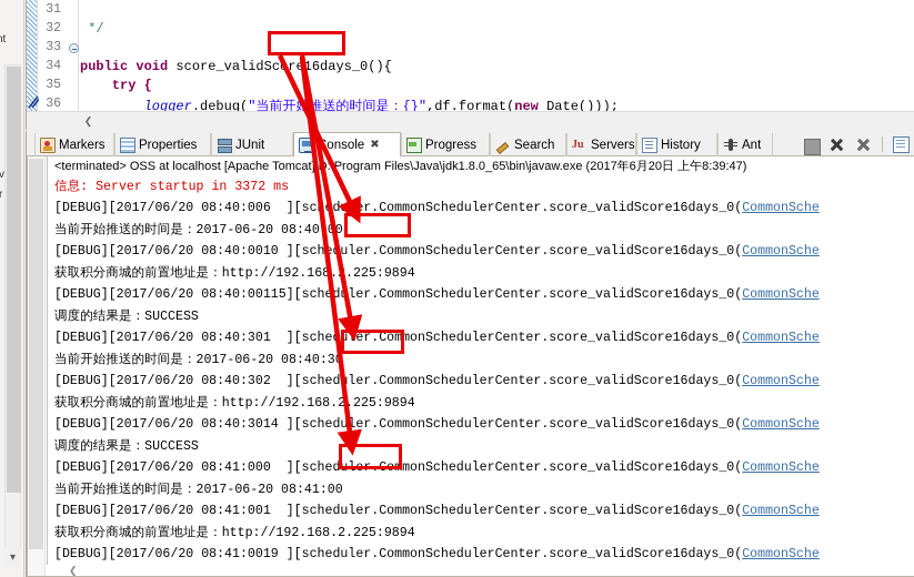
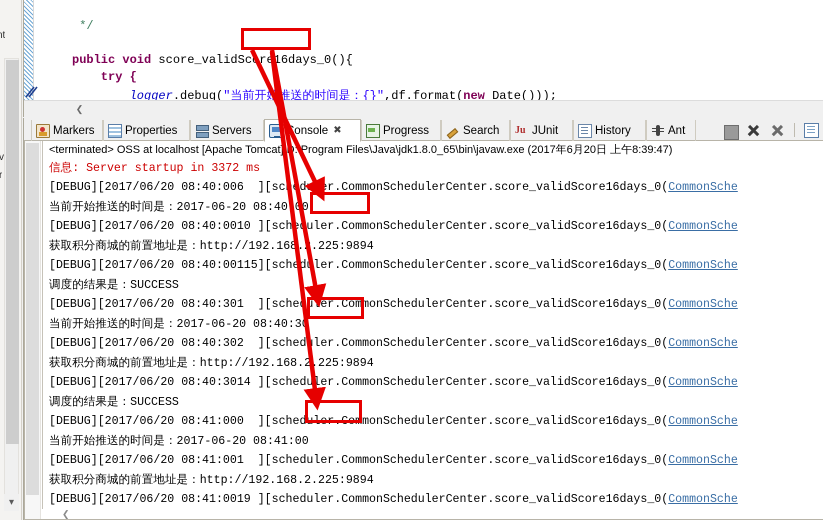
  v
  r
  ▾
- 31
- 32
- 33
- 34
- 35
- 36
  */
  public void score_validScre16days_0(){
  try {
  logger.debug("当前开推送的时间是：{}",df.format(new Date()));
  ❮
  Markers
  Properties
- JUnit
+ Servers
  onsole
  ✖
  Progress
  Search
  Ju
- Servers
+ JUnit
  History
  Ant
  <terminated> OSS at localhost [Apache Tomcat]:Program Files\Java\jdk1.8.0_65\bin\javaw.exe (2017年6月20日 上午8:39:47)
  信息: Server startup in 3372 ms
  [DEBUG][2017/06/20 08:40:006 ][scduer.CommonSchedulerCenter.score_validScore16days_0(CommonSche
  当前开始推送的时间是：2017-06-20 08:4000
  [DEBUG][2017/06/20 08:40:0010 ][schuler.CommonSchedulerCenter.score_validScore16days_0(CommonSche
  获取积分商城的前置地址是：http://192.168..225:9894
  [DEBUG][2017/06/20 08:40:00115][schedler.CommonSchedulerCenter.score_validScore16days_0(CommonSche
  调度的结果是：SUCCESS
  [DEBUG][2017/06/20 08:40:301 ][scheuler.CommonSchedulerCenter.score_validScore16days_0(CommonSche
  当前开始推送的时间是：2017-06-20 08:40:3
  [DEBUG][2017/06/20 08:40:302 ][schedler.CommonSchedulerCenter.score_validScore16days_0(CommonSche
  获取积分商城的前置地址是：http://192.168.2.225:9894
  [DEBUG][2017/06/20 08:40:3014 ][scheduler.CommonSchedulerCenter.score_validScore16days_0(CommonSche
  调度的结果是：SUCCESS
  [DEBUG][2017/06/20 08:41:000 ][scheduler.CommonSchedulerCenter.score_validScore16days_0(CommonSche
  当前开始推送的时间是：2017-06-20 08:41:00
  [DEBUG][2017/06/20 08:41:001 ][scheduler.CommonSchedulerCenter.score_validScore16days_0(CommonSche
  获取积分商城的前置地址是：http://192.168.2.225:9894
  [DEBUG][2017/06/20 08:41:0019 ][scheduler.CommonSchedulerCenter.score_validScore16days_0(CommonSche
  ❮
